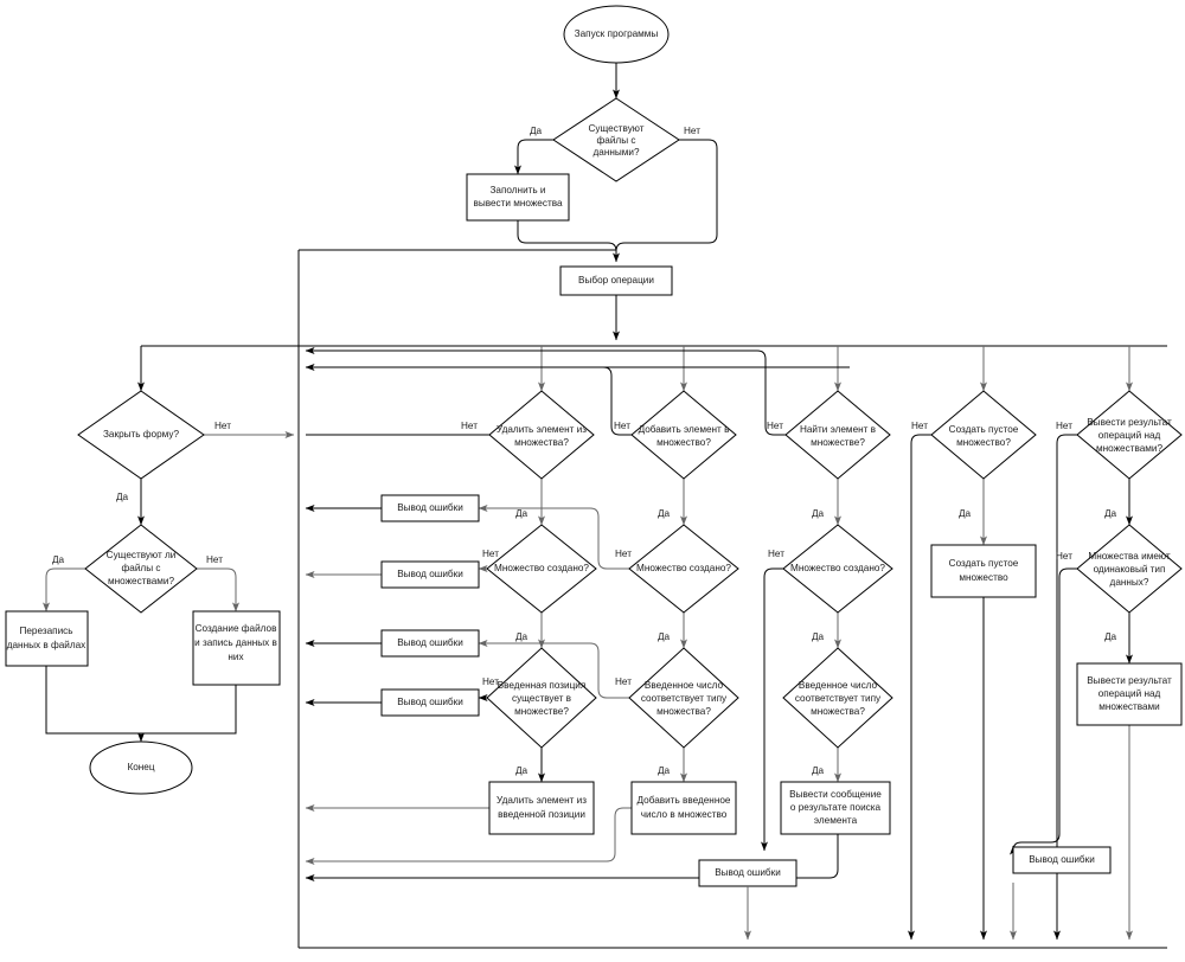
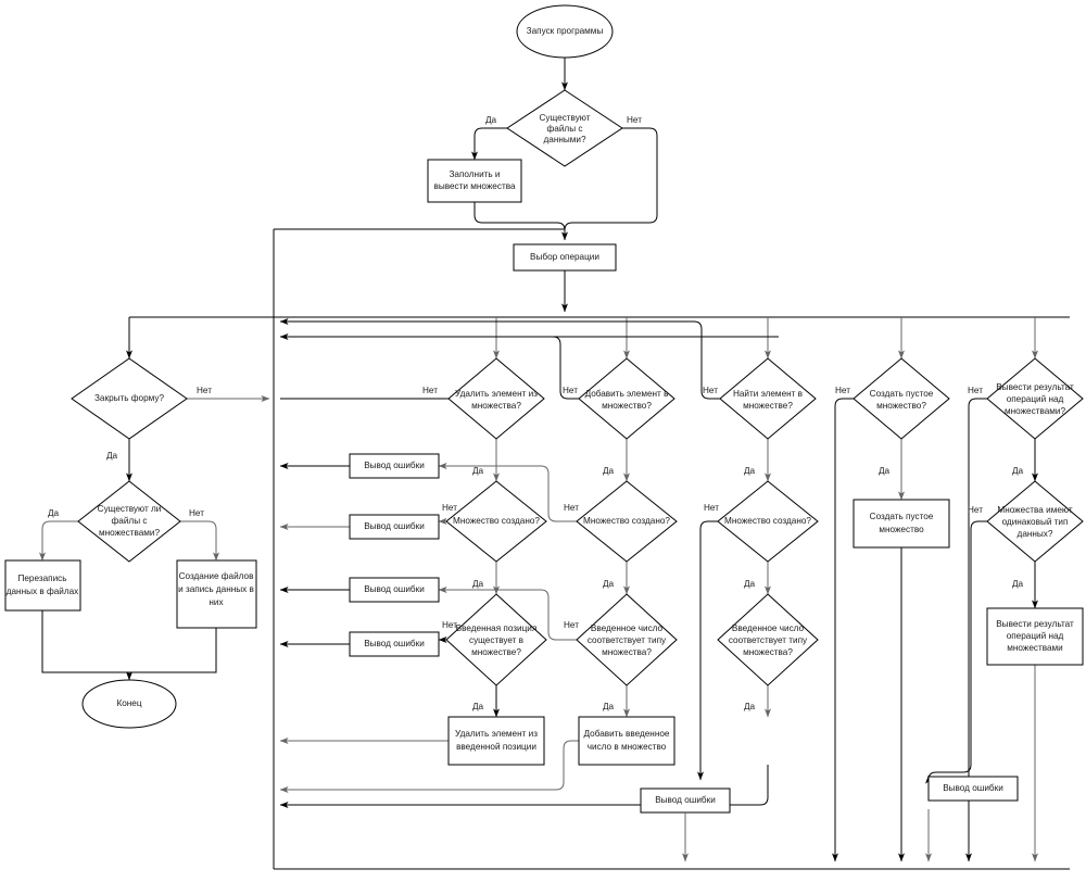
  Запуск программы
  Существуют
  файлы с
  данными?
  Да
  Нет
  Заполнить и
  вывести множества
  Выбор операции
  Закрыть форму?
  Нет
  Да
  Существуют ли
  файлы с
  множествами?
  Да
  Нет
  Перезапись
  данных в файлах
  Создание файлов
  и запись данных в
  них
  Конец
  Удалить элемент из
  множества?
  Нет
  Да
  Множество создано?
  Нет
  Да
  Введенная позиция
  существует в
  множестве?
  Нет
  Да
  Удалить элемент из
  введенной позиции
  Вывод ошибки
  Вывод ошибки
  Вывод ошибки
  Вывод ошибки
  Добавить элемент в
  множество?
  Нет
  Да
  Множество создано?
  Нет
  Да
  Введенное число
  соответствует типу
  множества?
  Нет
  Да
  Добавить введенное
  число в множество
  Найти элемент в
  множестве?
  Нет
  Да
  Множество создано?
  Нет
  Да
  Введенное число
  соответствует типу
  множества?
  Да
- Вывести сообщение
- о результате поиска
- элемента
  Вывод ошибки
  Создать пустое
  множество?
  Нет
  Да
  Создать пустое
  множество
  Вывести результат
  операций над
  множествами?
  Нет
  Да
  Множества имеют
  одинаковый тип
  данных?
  Нет
  Да
  Вывести результат
  операций над
  множествами
  Вывод ошибки
